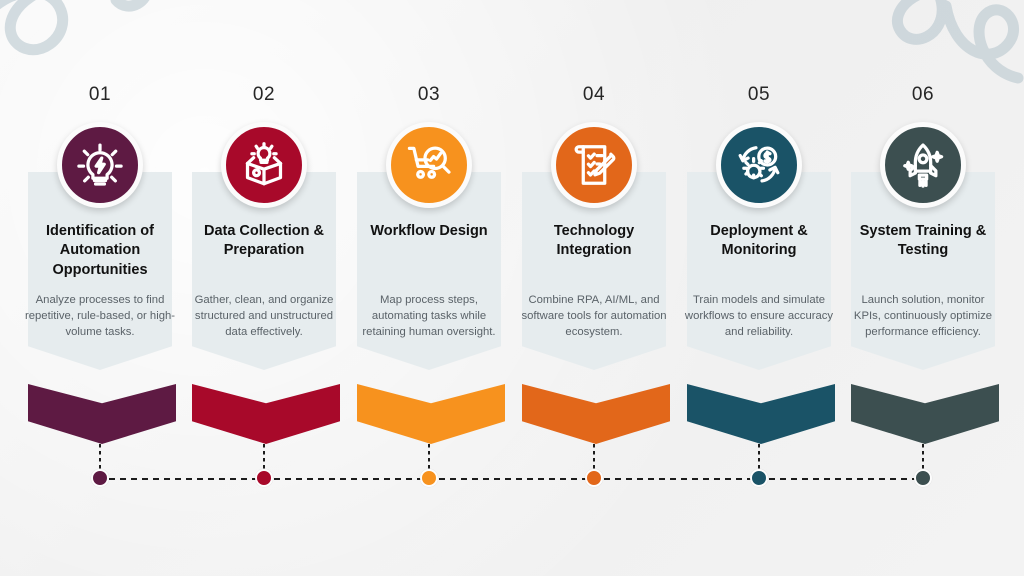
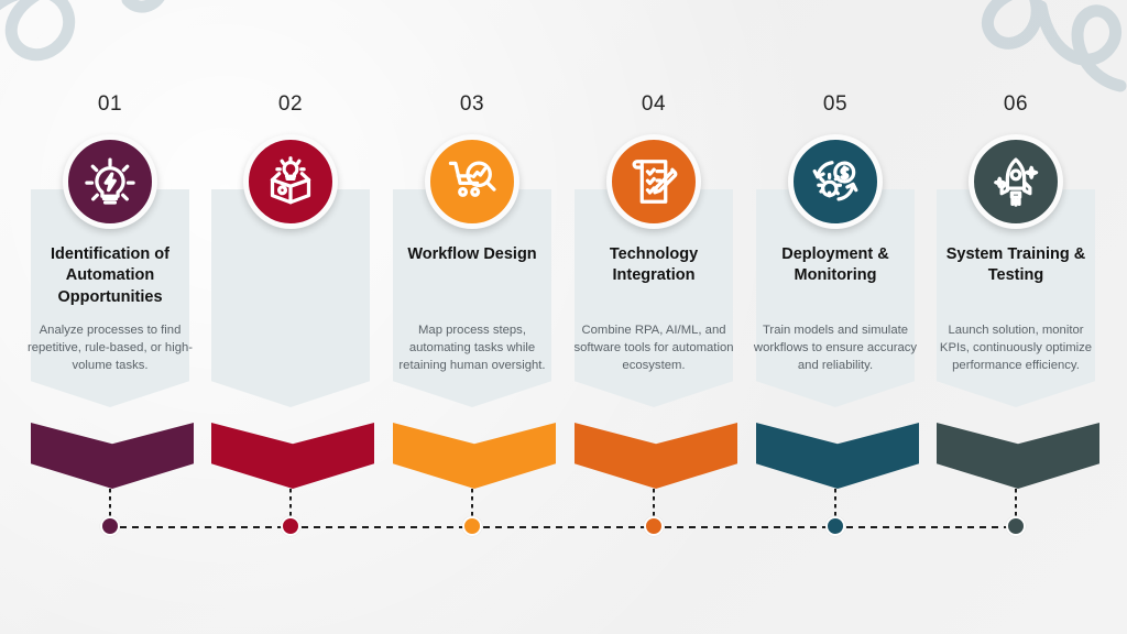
  01
  Identification of Automation Opportunities
  Analyze processes to find repetitive, rule-based, or high-volume tasks.
  02
- Data Collection & Preparation
- Gather, clean, and organize structured and unstructured data effectively.
  03
  Workflow Design
  Map process steps, automating tasks while retaining human oversight.
  04
  Technology Integration
  Combine RPA, AI/ML, and software tools for automation ecosystem.
  05
  Deployment & Monitoring
  Train models and simulate workflows to ensure accuracy and reliability.
  06
  System Training & Testing
  Launch solution, monitor KPIs, continuously optimize performance efficiency.
